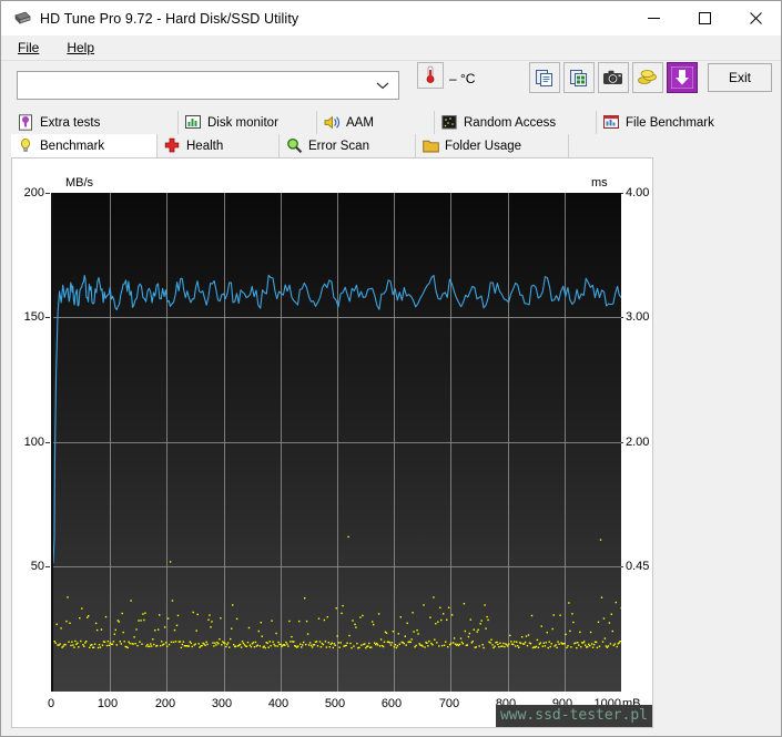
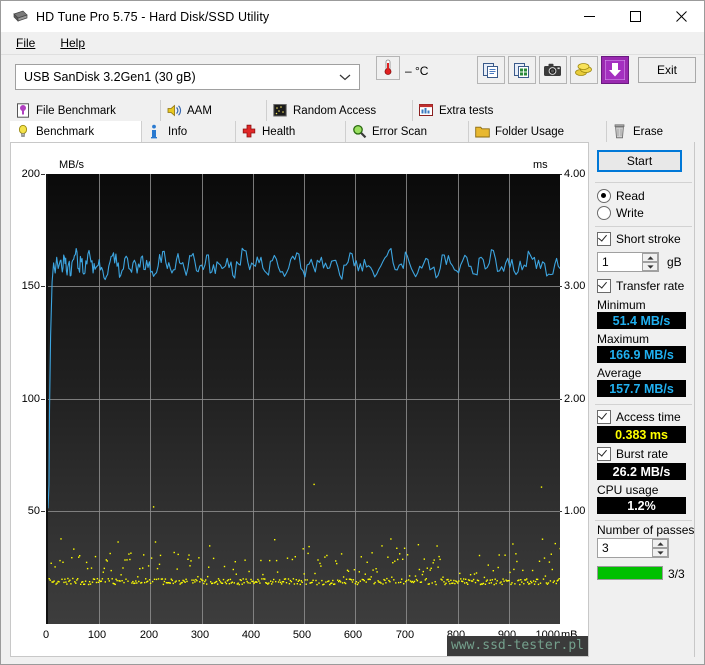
- HD Tune Pro 9.72 - Hard Disk/SSD Utility
+ HD Tune Pro 5.75 - Hard Disk/SSD Utility
  File
  Help
+ USB SanDisk 3.2Gen1 (30 gB)
  – °C
  Exit
- Extra tests
+ File Benchmark
- Disk monitor
  AAM
  Random Access
- File Benchmark
+ Extra tests
  Benchmark
+ Info
  Health
  Error Scan
  Folder Usage
+ Erase
  MB/s
  ms
  200
  150
  100
  50
  4.00
  3.00
  2.00
- 0.45
+ 1.00
  0
  100
  200
  300
  400
  500
  600
  700
  800
  900
  1000
  mB
  www.ssd-tester.pl
+ Start
+ Read
+ Write
+ Short stroke
+ 1
+ gB
+ Transfer rate
+ Minimum
+ 51.4 MB/s
+ Maximum
+ 166.9 MB/s
+ Average
+ 157.7 MB/s
+ Access time
+ 0.383 ms
+ Burst rate
+ 26.2 MB/s
+ CPU usage
+ 1.2%
+ Number of passes
+ 3
+ 3/3
